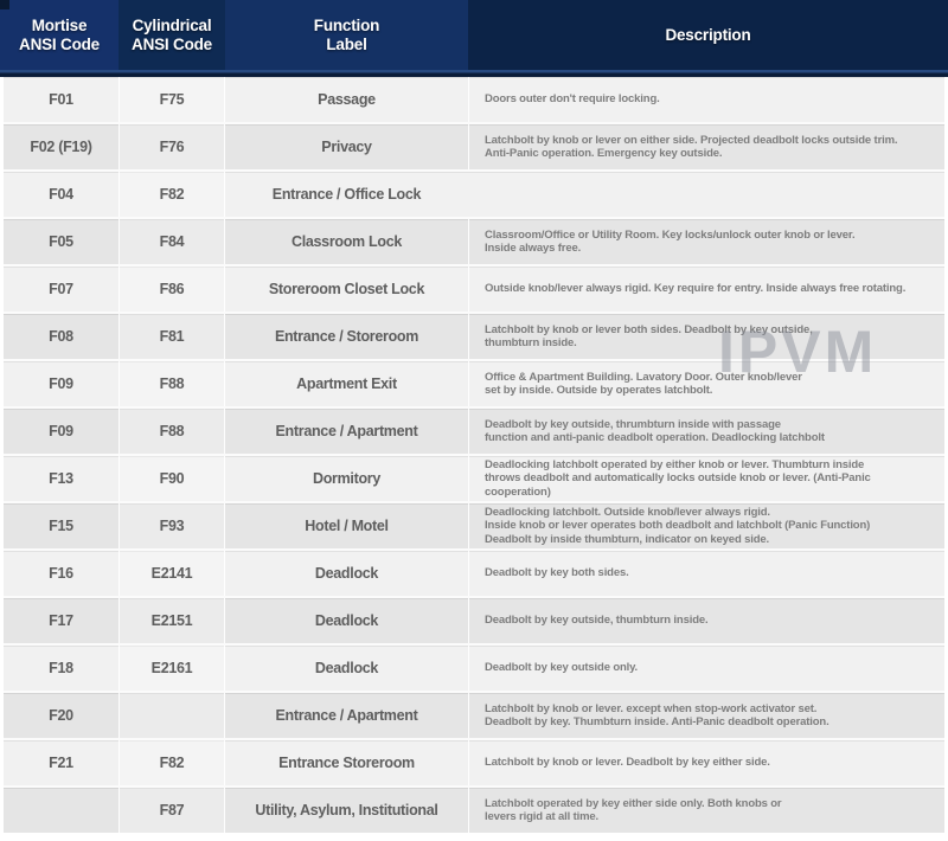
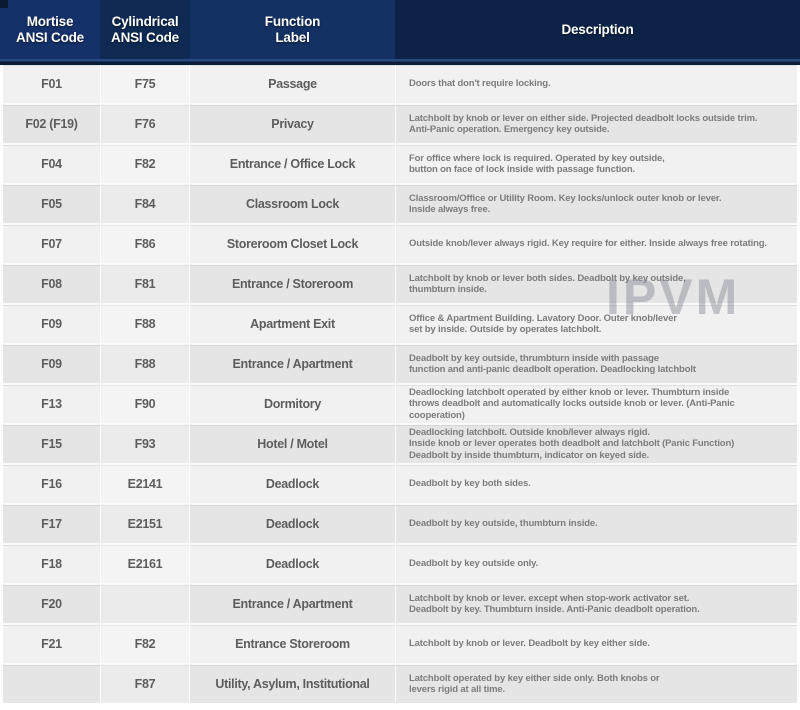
  Mortise
  ANSI Code
  Cylindrical
  ANSI Code
  Function
  Label
  Description
  F01
  F75
  Passage
- Doors outer don't require locking.
+ Doors that don't require locking.
  F02 (F19)
  F76
  Privacy
  Latchbolt by knob or lever on either side. Projected deadbolt locks outside trim.
  Anti-Panic operation. Emergency key outside.
  F04
  F82
  Entrance / Office Lock
+ For office where lock is required. Operated by key outside,
+ button on face of lock inside with passage function.
  F05
  F84
  Classroom Lock
  Classroom/Office or Utility Room. Key locks/unlock outer knob or lever.
  Inside always free.
  F07
  F86
  Storeroom Closet Lock
- Outside knob/lever always rigid. Key require for entry. Inside always free rotating.
+ Outside knob/lever always rigid. Key require for either. Inside always free rotating.
  F08
  F81
  Entrance / Storeroom
  Latchbolt by knob or lever both sides. Deadbolt by key outside,
  thumbturn inside.
  F09
  F88
  Apartment Exit
  Office & Apartment Building. Lavatory Door. Outer knob/lever
  set by inside. Outside by operates latchbolt.
  F09
  F88
  Entrance / Apartment
  Deadbolt by key outside, thrumbturn inside with passage
  function and anti-panic deadbolt operation. Deadlocking latchbolt
  F13
  F90
  Dormitory
  Deadlocking latchbolt operated by either knob or lever. Thumbturn inside
  throws deadbolt and automatically locks outside knob or lever. (Anti-Panic cooperation)
  F15
  F93
  Hotel / Motel
  Deadlocking latchbolt. Outside knob/lever always rigid.
  Inside knob or lever operates both deadbolt and latchbolt (Panic Function)
  Deadbolt by inside thumbturn, indicator on keyed side.
  F16
  E2141
  Deadlock
  Deadbolt by key both sides.
  F17
  E2151
  Deadlock
  Deadbolt by key outside, thumbturn inside.
  F18
  E2161
  Deadlock
  Deadbolt by key outside only.
  F20
  Entrance / Apartment
  Latchbolt by knob or lever. except when stop-work activator set.
  Deadbolt by key. Thumbturn inside. Anti-Panic deadbolt operation.
  F21
  F82
  Entrance Storeroom
  Latchbolt by knob or lever. Deadbolt by key either side.
  F87
  Utility, Asylum, Institutional
  Latchbolt operated by key either side only. Both knobs or
  levers rigid at all time.
  IPVM
